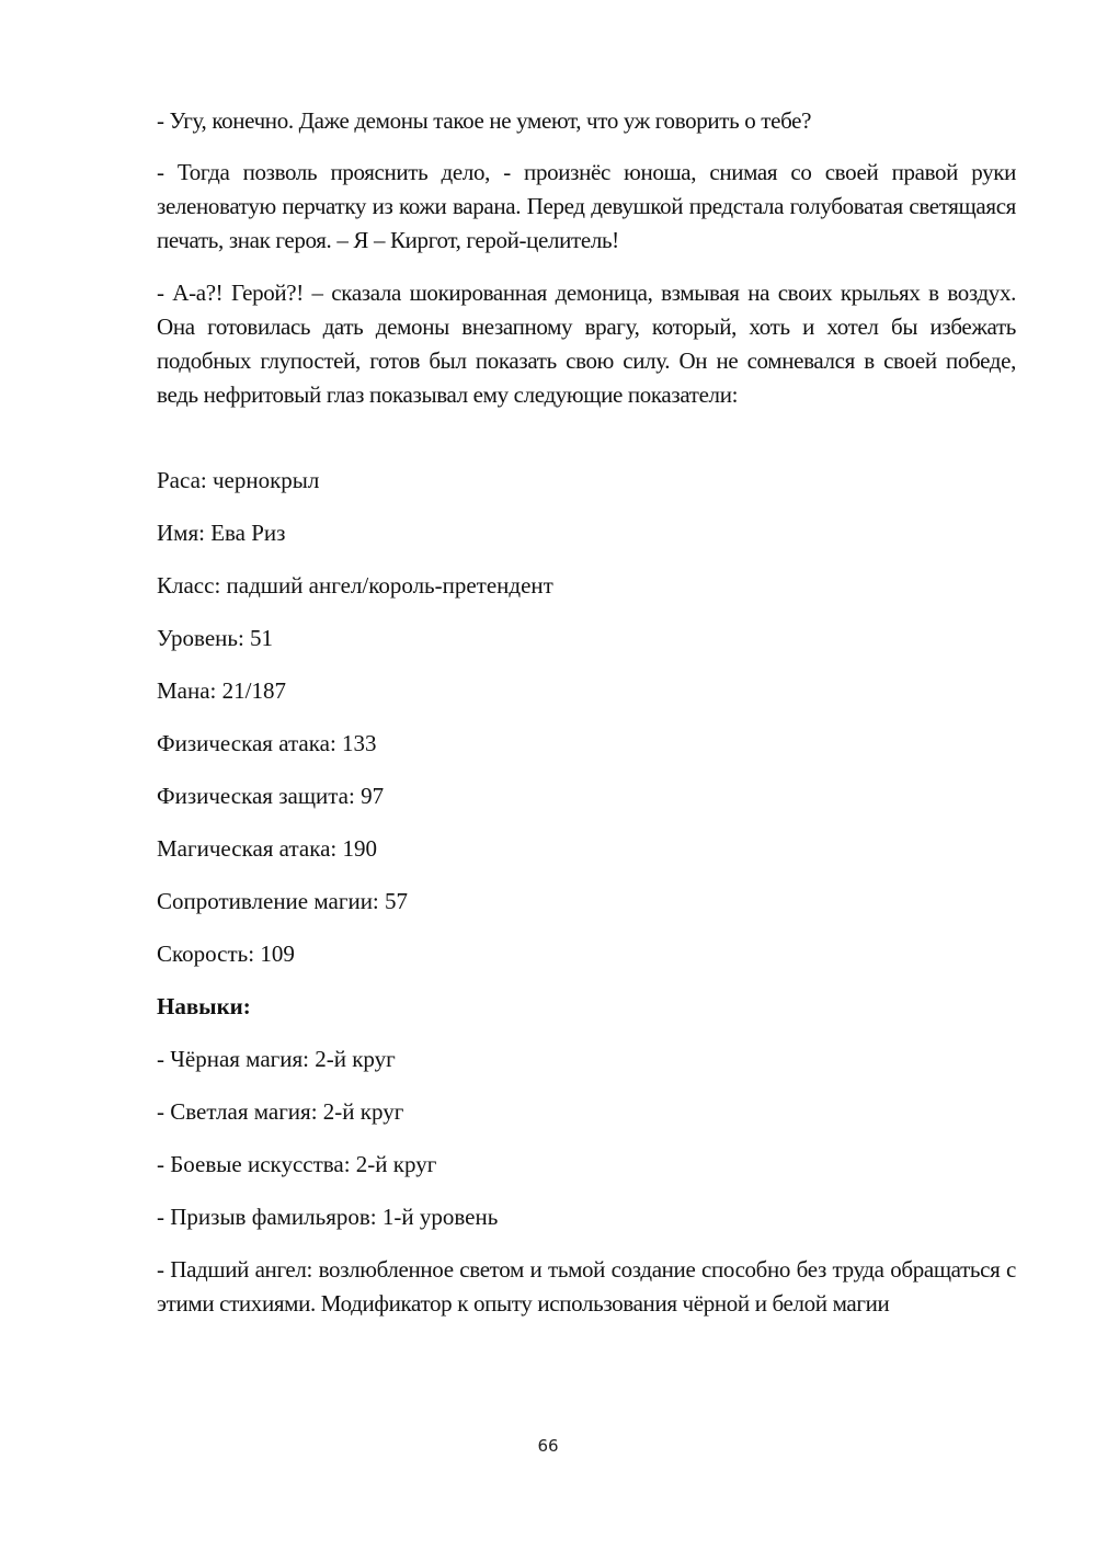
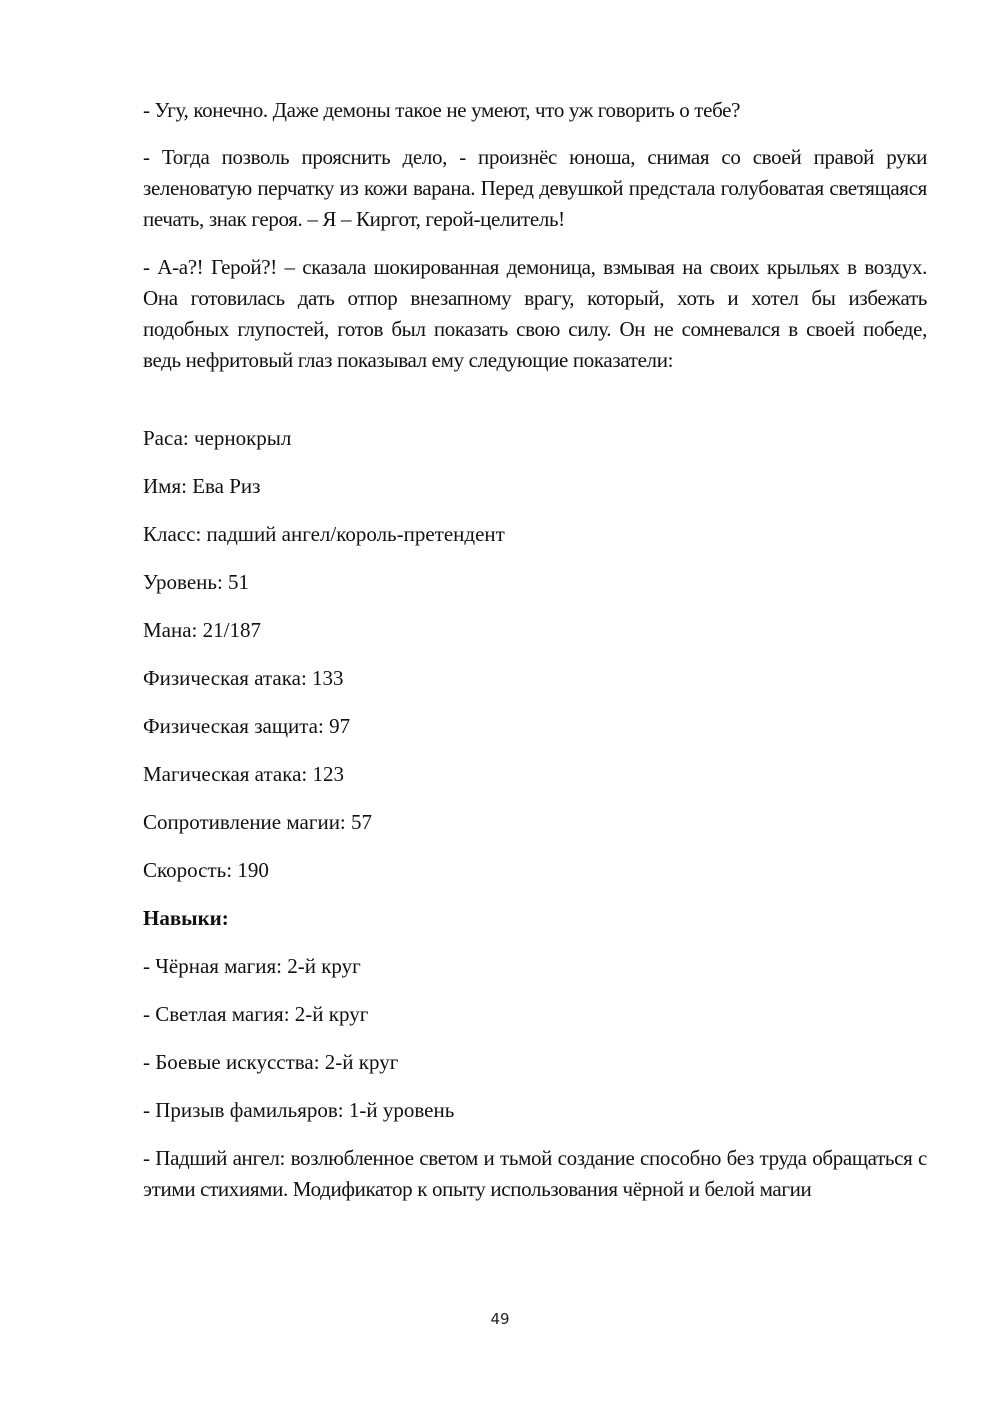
  - Угу, конечно. Даже демоны такое не умеют, что уж говорить о тебе?
  - Тогда позволь прояснить дело, - произнёс юноша, снимая со своей правой руки зеленоватую перчатку из кожи варана. Перед девушкой предстала голубоватая светящаяся печать, знак героя. – Я – Киргот, герой-целитель!
- - А-а?! Герой?! – сказала шокированная демоница, взмывая на своих крыльях в воздух. Она готовилась дать демоны внезапному врагу, который, хоть и хотел бы избежать подобных глупостей, готов был показать свою силу. Он не сомневался в своей победе, ведь нефритовый глаз показывал ему следующие показатели:
+ - А-а?! Герой?! – сказала шокированная демоница, взмывая на своих крыльях в воздух. Она готовилась дать отпор внезапному врагу, который, хоть и хотел бы избежать подобных глупостей, готов был показать свою силу. Он не сомневался в своей победе, ведь нефритовый глаз показывал ему следующие показатели:
  Раса: чернокрыл
  Имя: Ева Риз
  Класс: падший ангел/король-претендент
  Уровень: 51
  Мана: 21/187
  Физическая атака: 133
  Физическая защита: 97
- Магическая атака: 190
+ Магическая атака: 123
  Сопротивление магии: 57
- Скорость: 109
+ Скорость: 190
  Навыки:
  - Чёрная магия: 2-й круг
  - Светлая магия: 2-й круг
  - Боевые искусства: 2-й круг
  - Призыв фамильяров: 1-й уровень
  - Падший ангел: возлюбленное светом и тьмой создание способно без труда обращаться с этими стихиями. Модификатор к опыту использования чёрной и белой магии
- 66
+ 49
